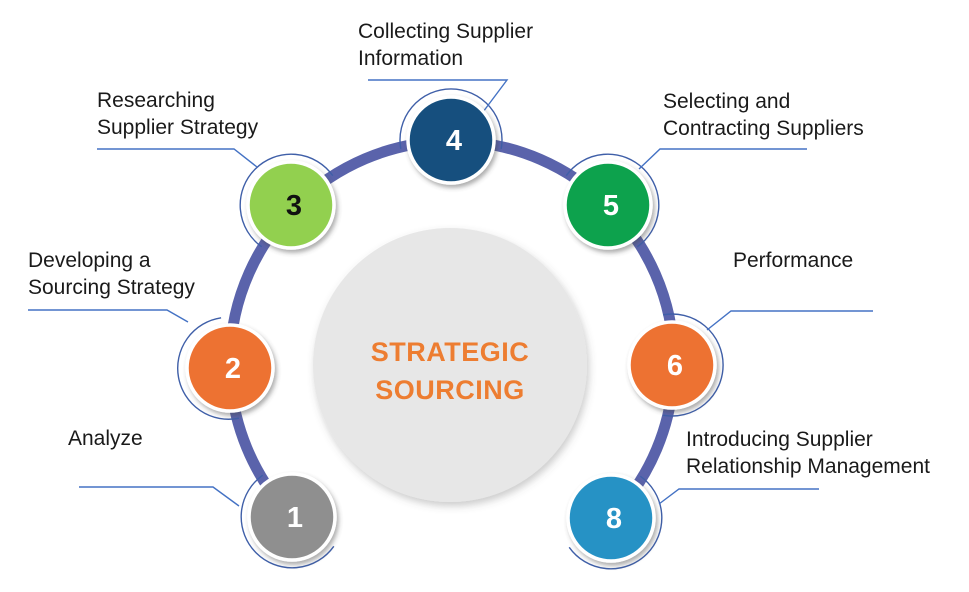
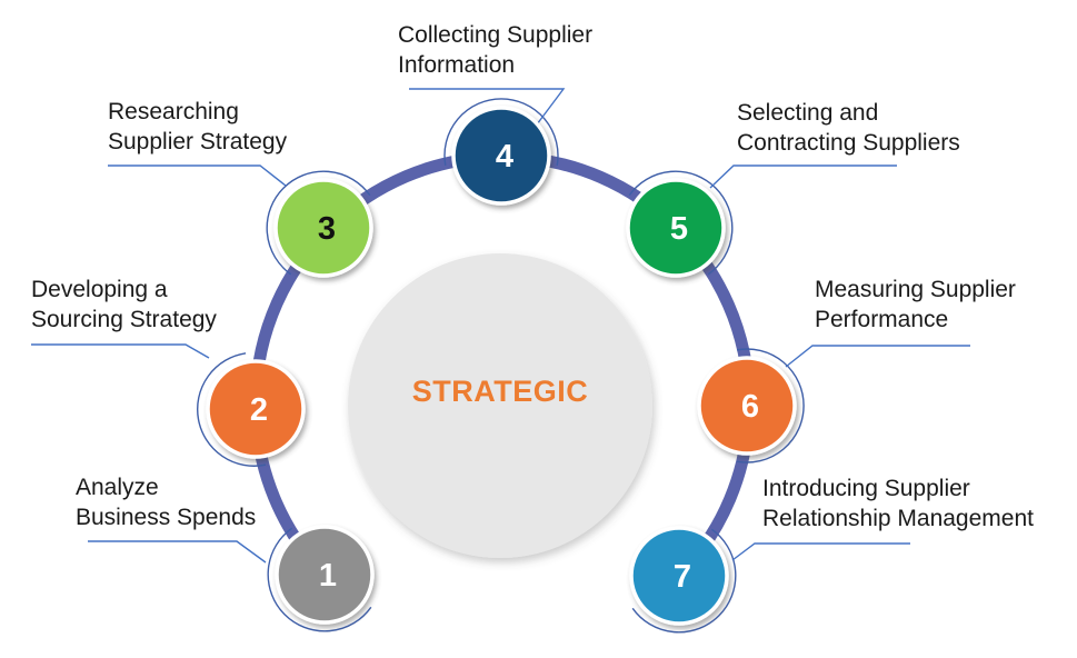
  STRATEGIC
- SOURCING
  1
  2
  3
  4
  5
  6
- 8
+ 7
  Analyze
+ Business Spends
  Developing a
  Sourcing Strategy
  Researching
  Supplier Strategy
  Collecting Supplier
  Information
  Selecting and
  Contracting Suppliers
+ Measuring Supplier
  Performance
  Introducing Supplier
  Relationship Management
